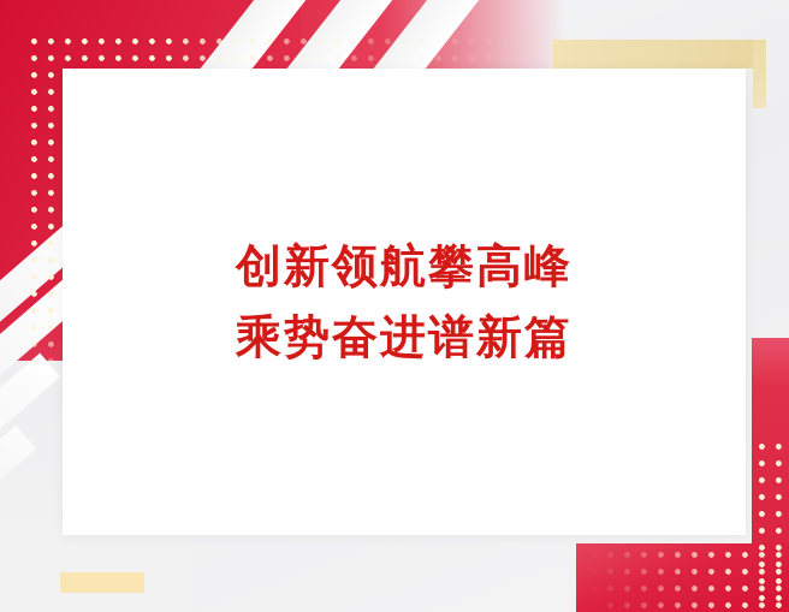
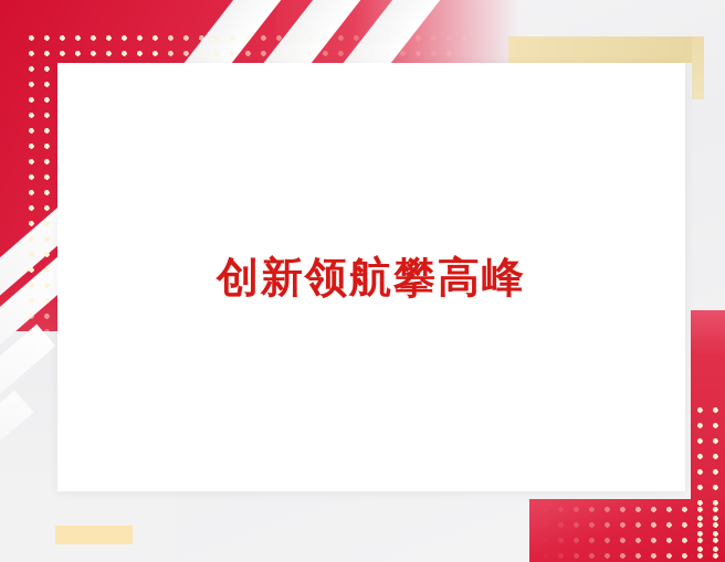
  创新领航攀高峰
- 乘势奋进谱新篇
